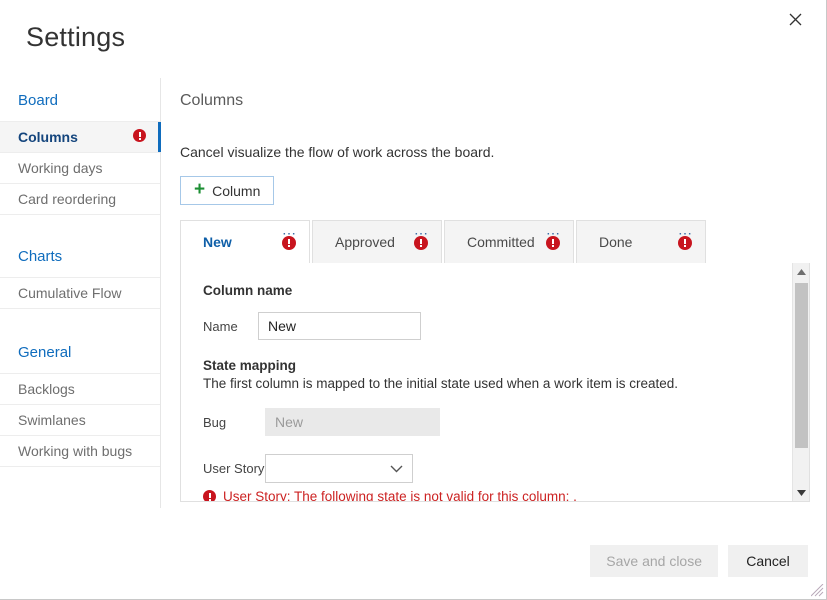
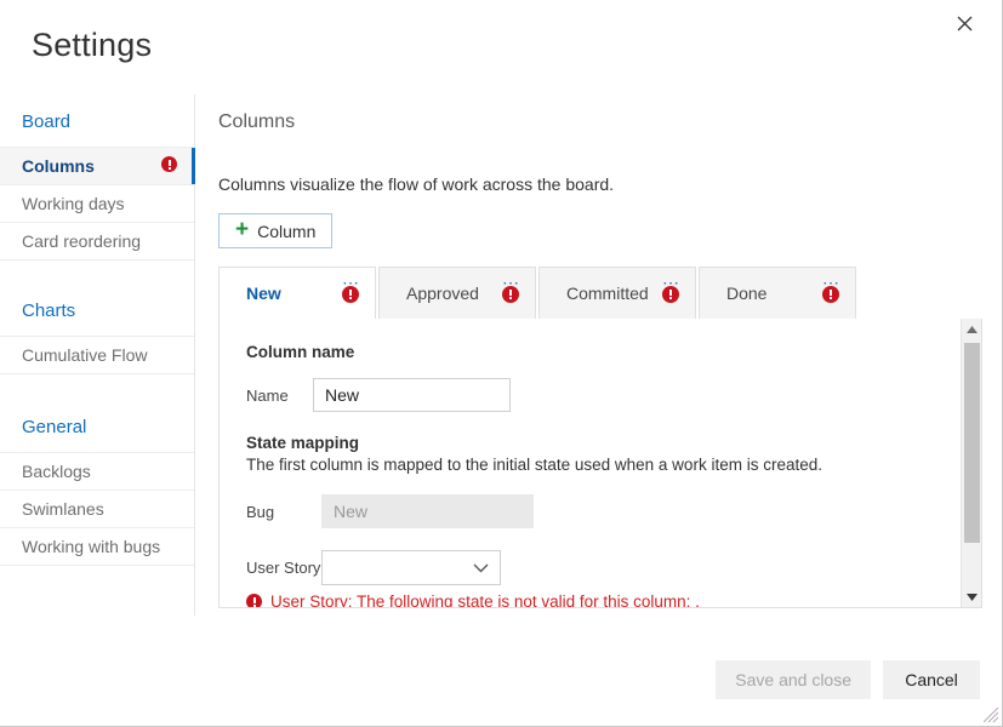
  Settings
  Board
  Columns
  Working days
  Card reordering
  Charts
  Cumulative Flow
  General
  Backlogs
  Swimlanes
  Working with bugs
  Columns
- Cancel visualize the flow of work across the board.
+ Columns visualize the flow of work across the board.
  +
  Column
  New
  ⋯
  Approved
  ⋯
  Committed
  ⋯
  Done
  ⋯
  Column name
  Name
  New
  State mapping
  The first column is mapped to the initial state used when a work item is created.
  Bug
  New
  User Story
  User Story: The following state is not valid for this column: .
  Save and close
  Cancel
